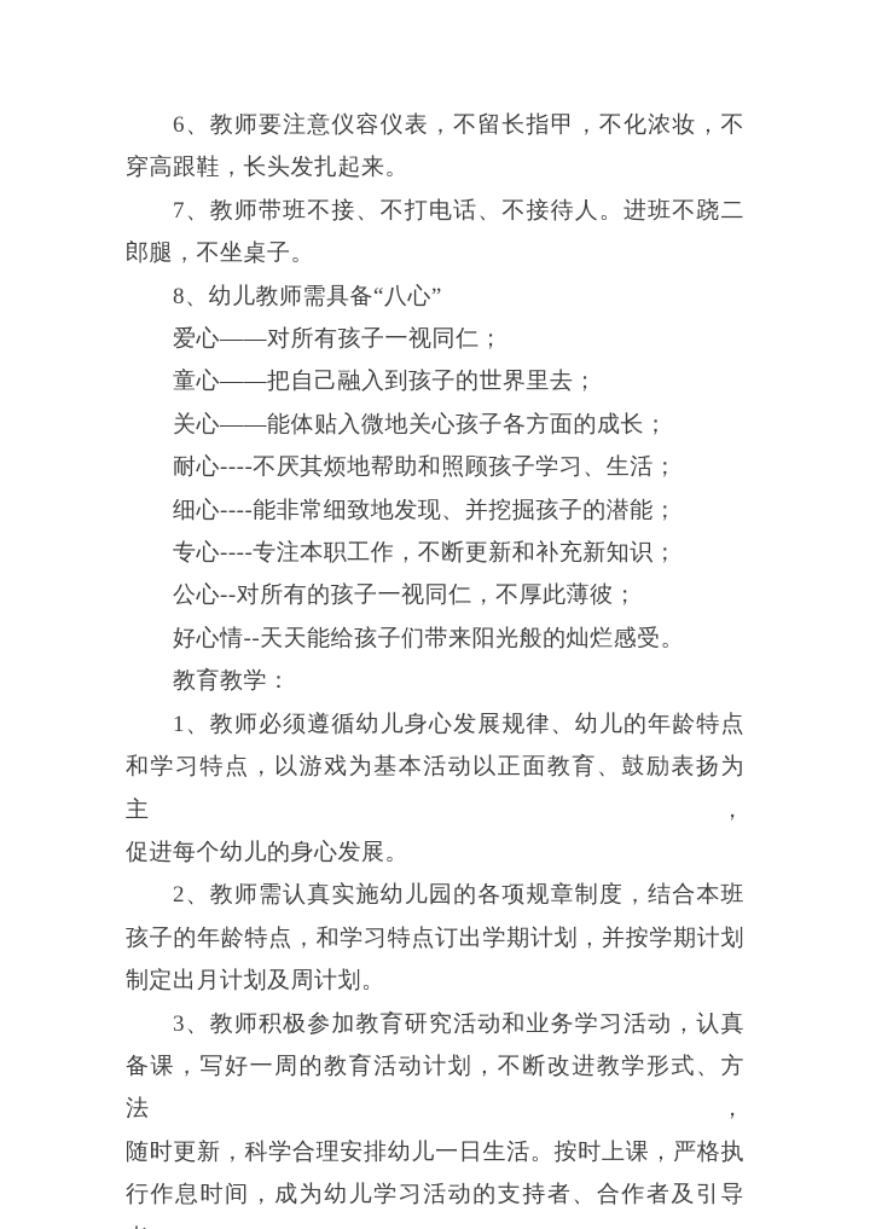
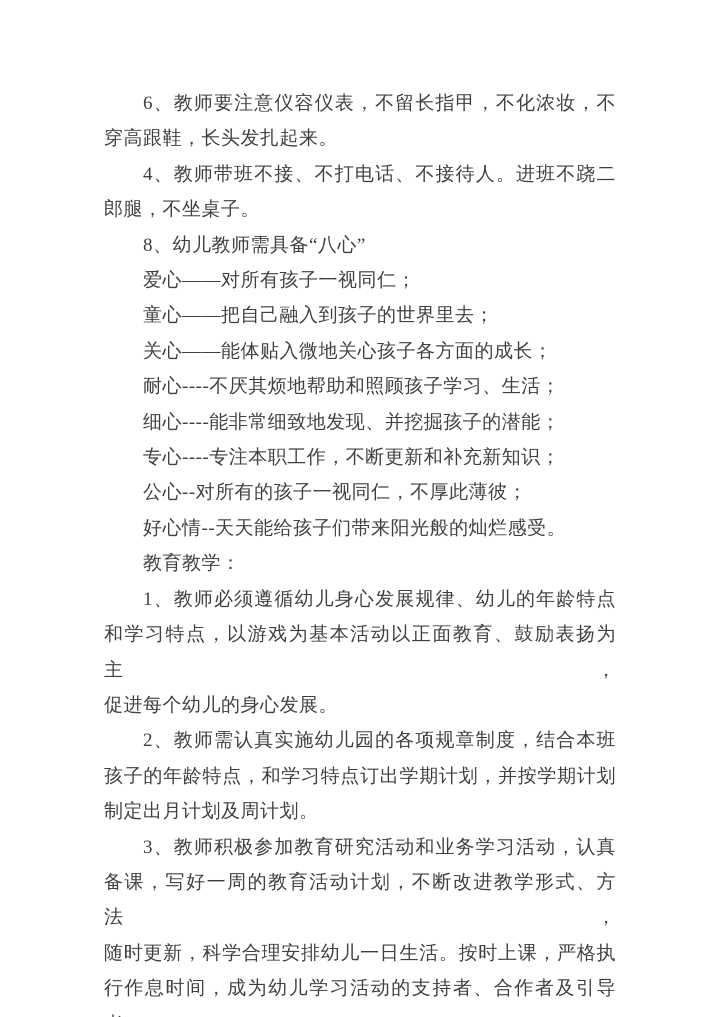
  6、教师要注意仪容仪表，不留长指甲，不化浓妆，不
  穿高跟鞋，长头发扎起来。
- 7、教师带班不接、不打电话、不接待人。进班不跷二
+ 4、教师带班不接、不打电话、不接待人。进班不跷二
  郎腿，不坐桌子。
  8、幼儿教师需具备“八心”
  爱心——对所有孩子一视同仁；
  童心——把自己融入到孩子的世界里去；
  关心——能体贴入微地关心孩子各方面的成长；
  耐心----不厌其烦地帮助和照顾孩子学习、生活；
  细心----能非常细致地发现、并挖掘孩子的潜能；
  专心----专注本职工作，不断更新和补充新知识；
  公心--对所有的孩子一视同仁，不厚此薄彼；
  好心情--天天能给孩子们带来阳光般的灿烂感受。
  教育教学：
  1、教师必须遵循幼儿身心发展规律、幼儿的年龄特点
  和学习特点，以游戏为基本活动以正面教育、鼓励表扬为主，
  促进每个幼儿的身心发展。
  2、教师需认真实施幼儿园的各项规章制度，结合本班
  孩子的年龄特点，和学习特点订出学期计划，并按学期计划
  制定出月计划及周计划。
  3、教师积极参加教育研究活动和业务学习活动，认真
  备课，写好一周的教育活动计划，不断改进教学形式、方法，
  随时更新，科学合理安排幼儿一日生活。按时上课，严格执
  行作息时间，成为幼儿学习活动的支持者、合作者及引导
